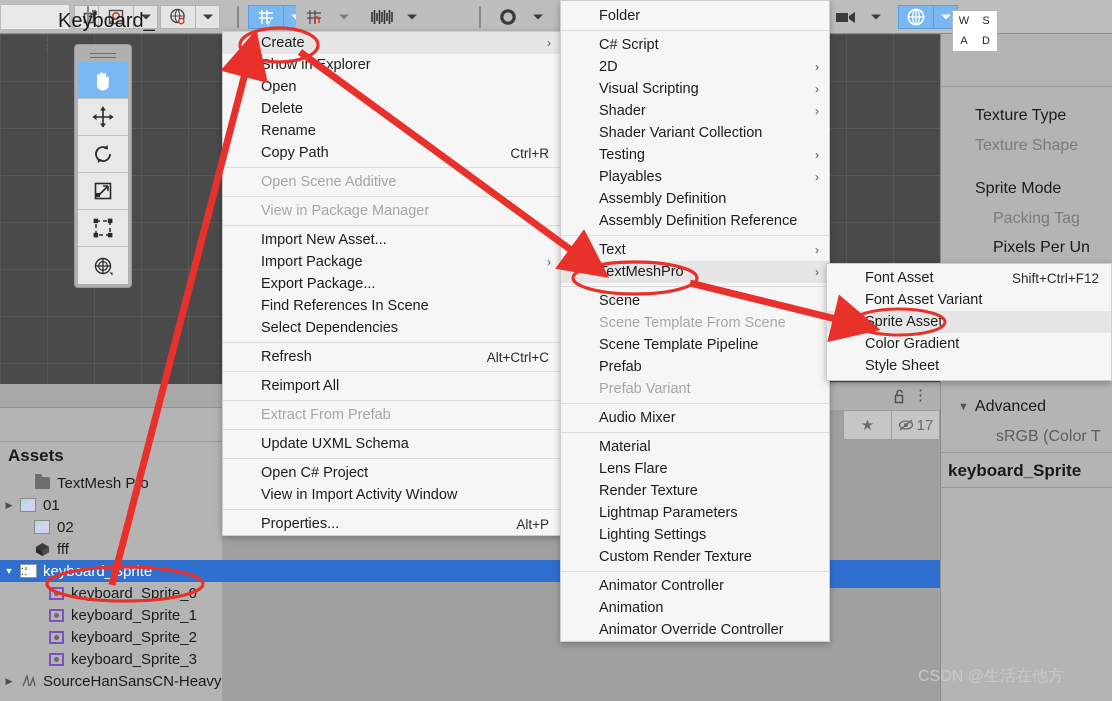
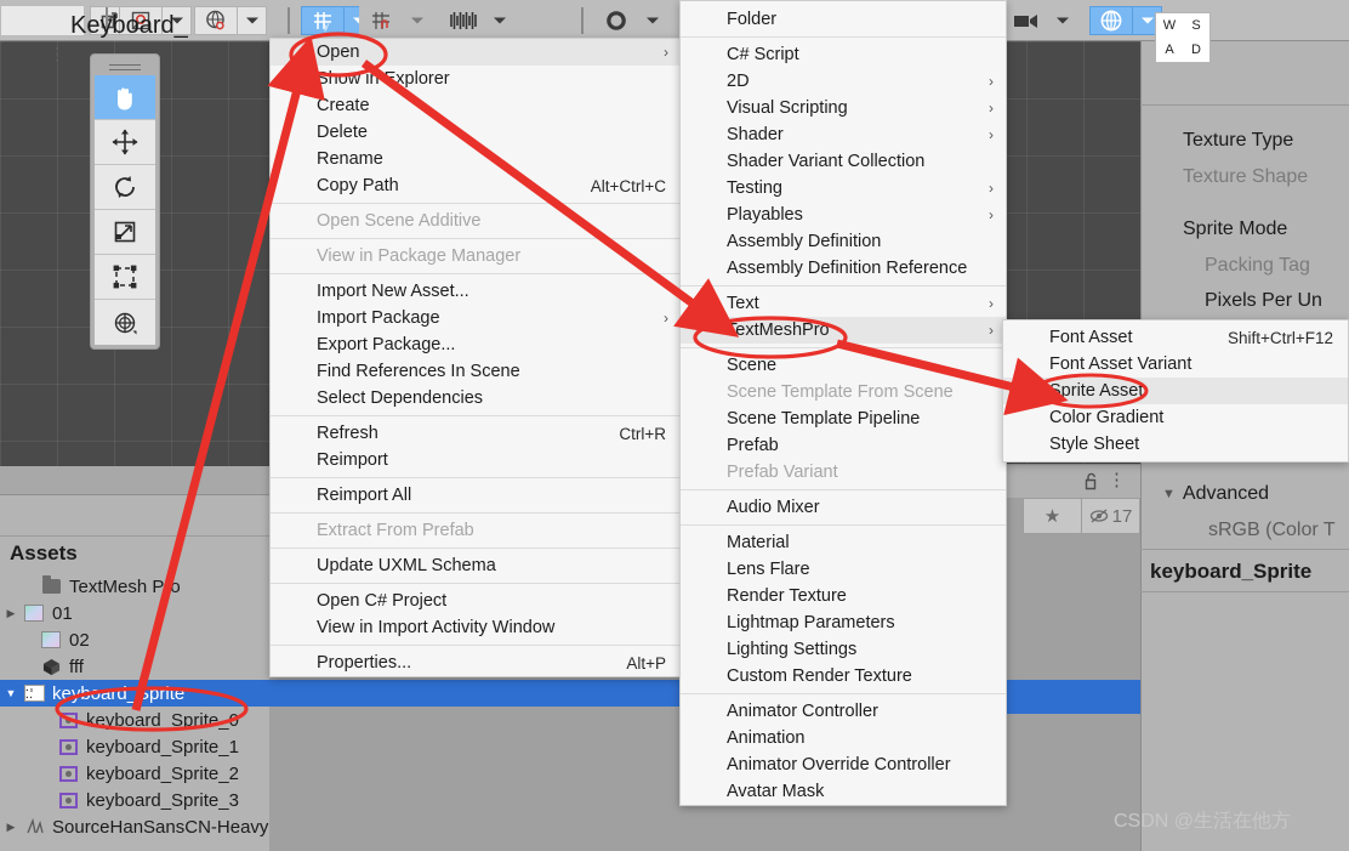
  y
  Assets
  TextMesh Po
  ▶
  01
  02
  fff
  ▼
  keyard_prite
  keyboard_Sprite_
  keyboard_Sprite_1
  keyboard_Sprite_2
  keyboard_Sprite_3
  ▶
  SourceHanSansCN-Heavy
  W
  S
  A
  D
  Keyboard_
  Texture Type
  Texture Shape
  Sprite Mode
  Packing Tag
  Pixels Per Un
  ▼
  Advanced
  sRGB (Color T
  keyboard_Sprite
  ⋮
  ★
  17
- Create
+ Open
  ›
  Show inxplorer
- Open
+ Create
  Delete
  Rename
  Copy Path
- Ctrl+R
+ Alt+Ctrl+C
  Open Scene Additive
  View in Package Manager
  Import New Asset...
  Import Package
  ›
  Export Package...
  Find References In Scene
  Select Dependencies
  Refresh
- Alt+Ctrl+C
+ Ctrl+R
+ Reimport
  Reimport All
  Extract From Prefab
  Update UXML Schema
  Open C# Project
  View in Import Activity Window
  Properties...
  Alt+P
  Folder
  C# Script
  2D
  ›
  Visual Scripting
  ›
  Shader
  ›
  Shader Variant Collection
  Testing
  ›
  Playables
  ›
  Assembly Definition
  Assembly Definition Reference
  Text
  ›
  TextMeshPro
  ›
  Scene
  Scene Template From Scene
  Scene Template Pipeline
  Prefab
  Prefab Variant
  Audio Mixer
  Material
  Lens Flare
  Render Texture
  Lightmap Parameters
  Lighting Settings
  Custom Render Texture
  Animator Controller
  Animation
  Animator Override Controller
+ Avatar Mask
  Font Asset
  Shift+Ctrl+F12
  Font Asset Variant
  Sprite Asset
  Color Gradient
  Style Sheet
  CSDN @生活在他方
